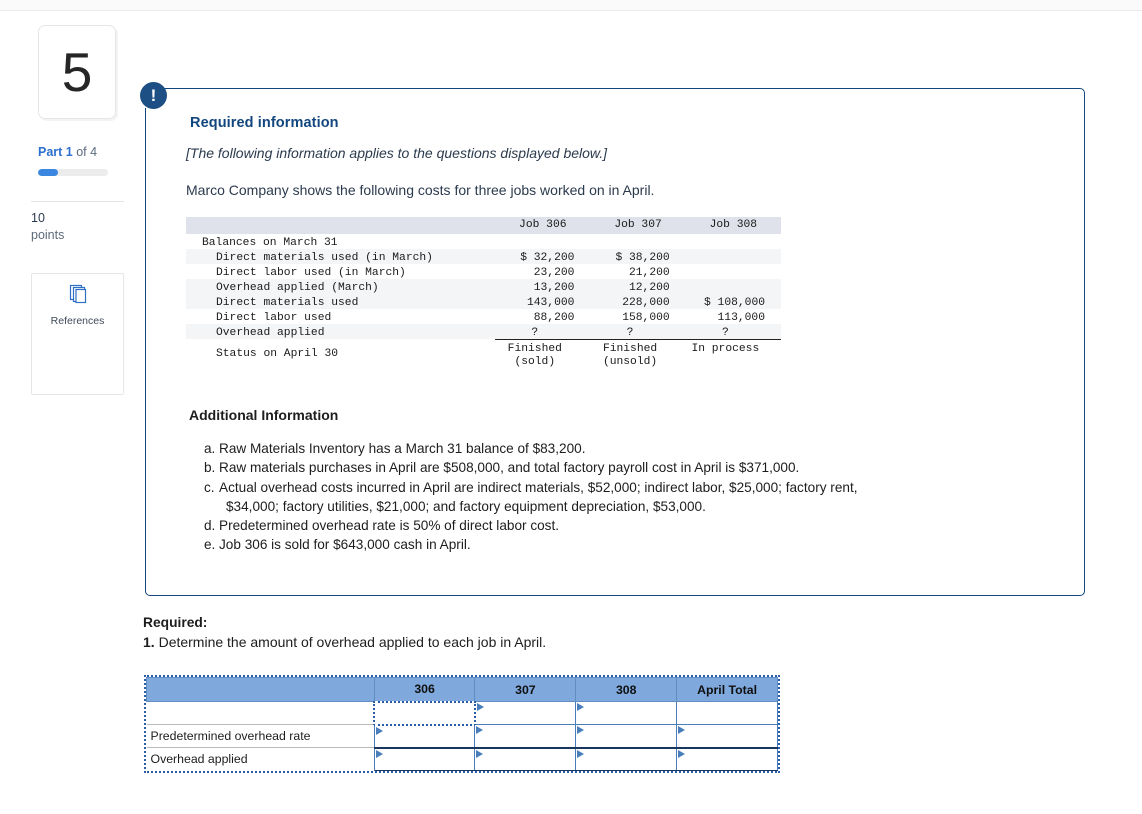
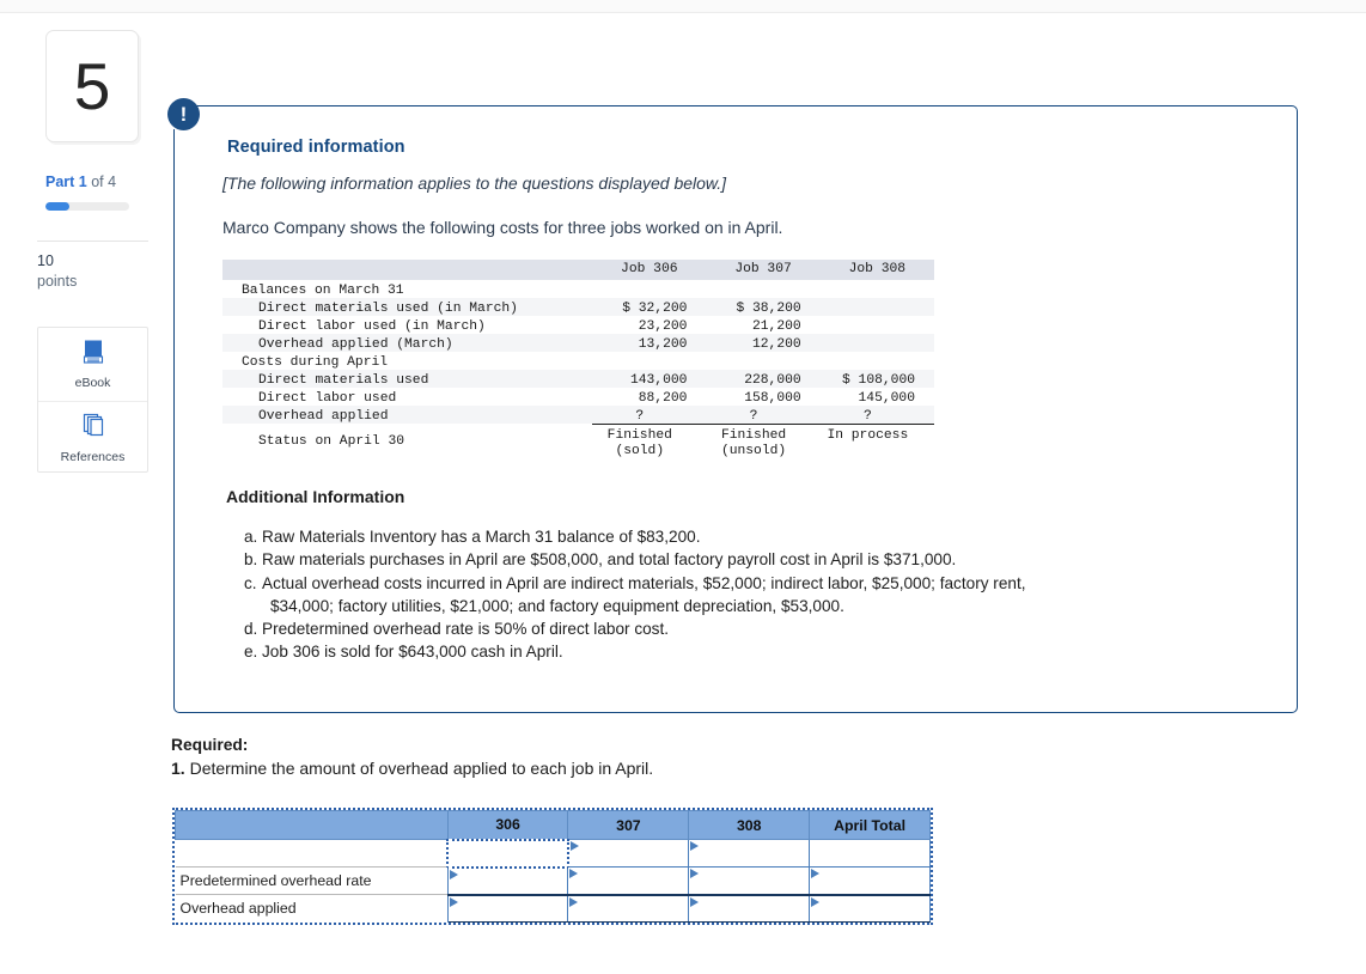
  5
  Part 1 of 4
  10
  points
+ eBook
  References
  !
  Required information
  [The following information applies to the questions displayed below.]
  Marco Company shows the following costs for three jobs worked on in April.
  	Job 306	Job 307	Job 308
  Balances on March 31
  Direct materials used (in March)	$ 32,200	$ 38,200
  Direct labor used (in March)	23,200	21,200
  Overhead applied (March)	13,200	12,200
+ Costs during April
  Direct materials used	143,000	228,000	$ 108,000
- Direct labor used	88,200	158,000	113,000
+ Direct labor used	88,200	158,000	145,000
  Overhead applied	?	?	?
  Status on April 30	Finished(sold)	Finished(unsold)	In process
  Additional Information
  a.
  Raw Materials Inventory has a March 31 balance of $83,200.
  b.
  Raw materials purchases in April are $508,000, and total factory payroll cost in April is $371,000.
  c.
  Actual overhead costs incurred in April are indirect materials, $52,000; indirect labor, $25,000; factory rent,
  $34,000; factory utilities, $21,000; and factory equipment depreciation, $53,000.
  d.
  Predetermined overhead rate is 50% of direct labor cost.
  e.
  Job 306 is sold for $643,000 cash in April.
  Required:
  1. Determine the amount of overhead applied to each job in April.
  	306	307	308	April Total
  Predetermined overhead rate
  Overhead applied
